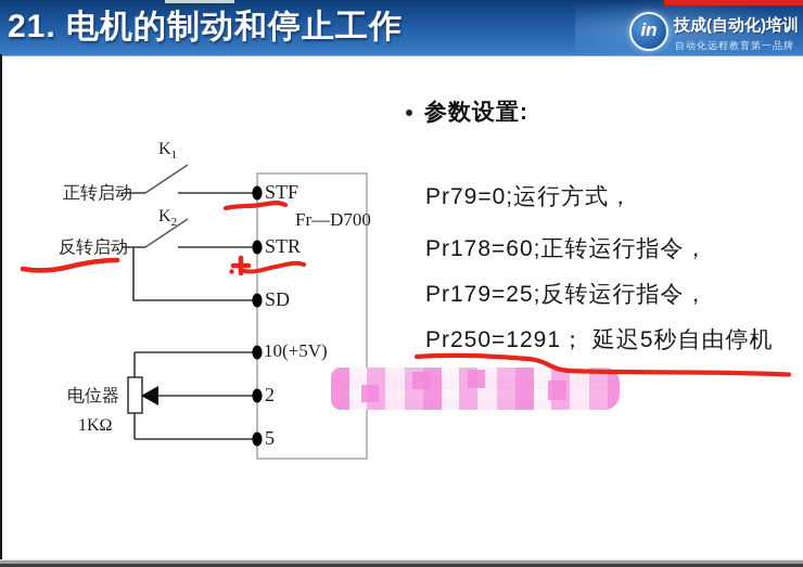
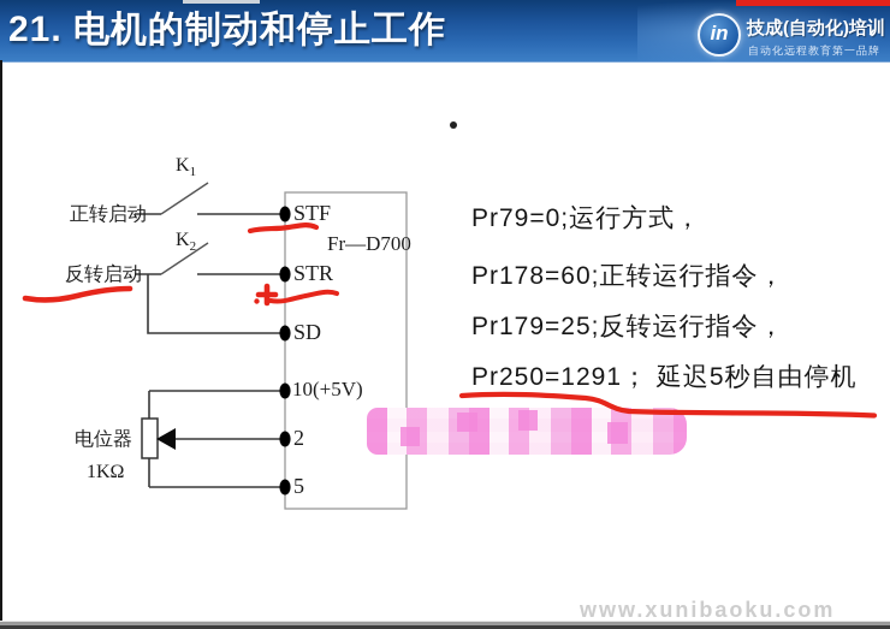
  21. 电机的制动和停止工作
  in
  技成(自动化)培训
  自动化远程教育第一品牌
  正转启动
  反转启动
  电位器
  1KΩ
  K1
  K2
  Fr—D700
  STF
  STR
  SD
  10(+5V)
  2
  5
- 参数设置:
  Pr79=0;运行方式，
  Pr178=60;正转运行指令，
  Pr179=25;反转运行指令，
  Pr250=1291； 延迟5秒自由停机
+ www.xunibaoku.com
